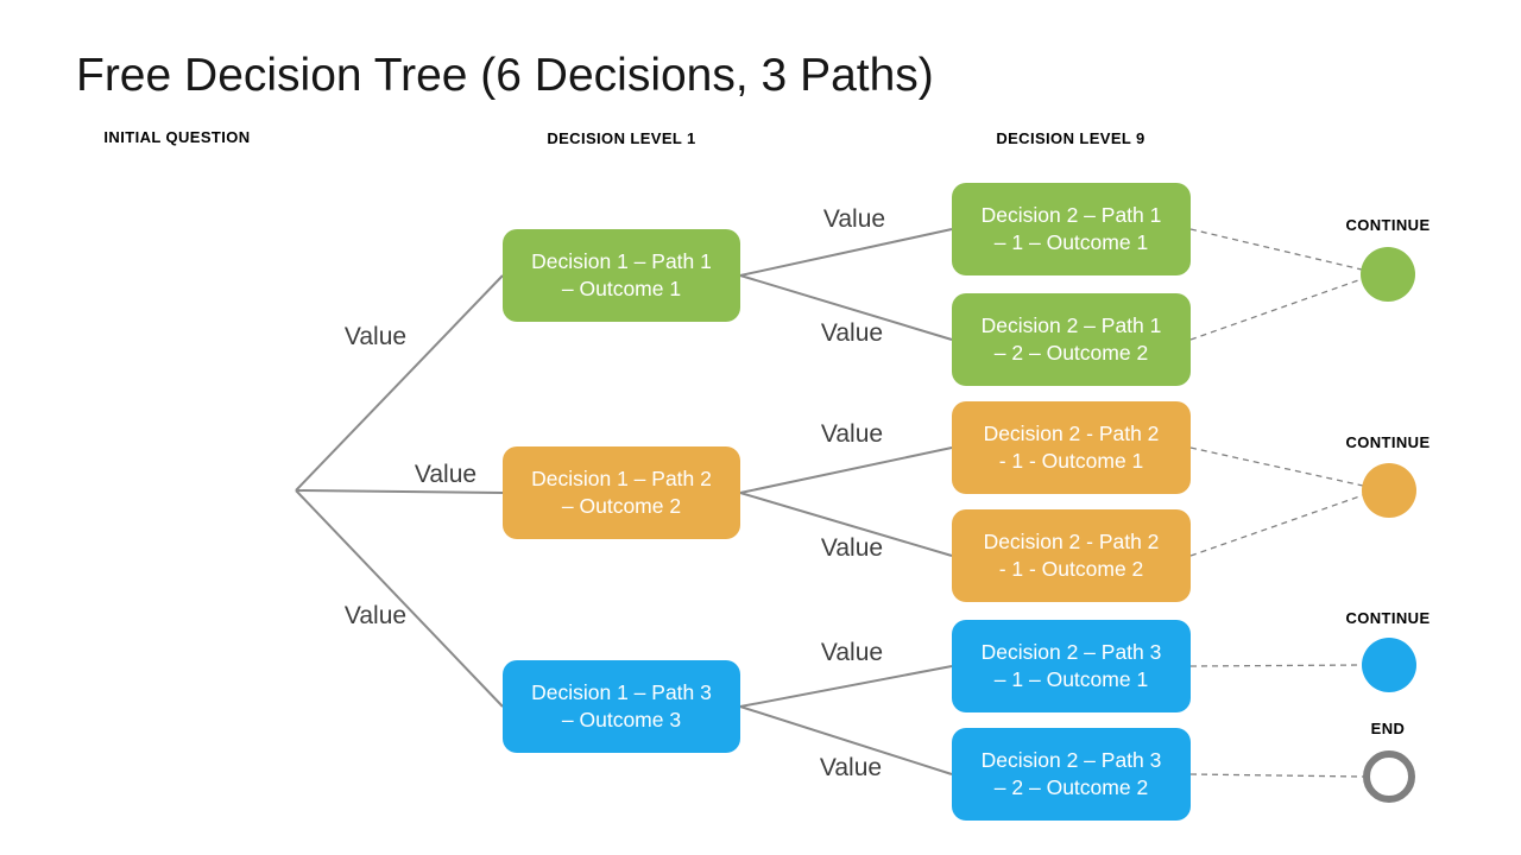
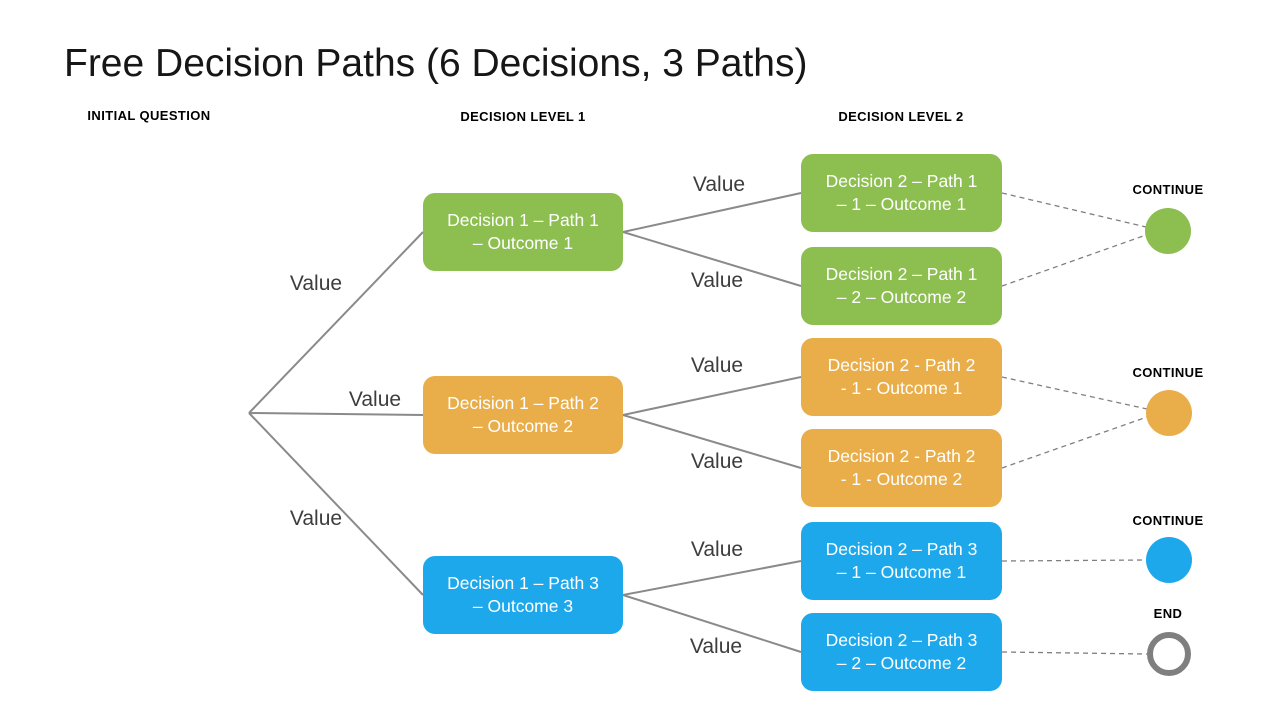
- Free Decision Tree (6 Decisions, 3 Paths)
+ Free Decision Paths (6 Decisions, 3 Paths)
  INITIAL QUESTION
  DECISION LEVEL 1
- DECISION LEVEL 9
+ DECISION LEVEL 2
  Decision 1 – Path 1
  – Outcome 1
  Decision 1 – Path 2
  – Outcome 2
  Decision 1 – Path 3
  – Outcome 3
  Decision 2 – Path 1
  – 1 – Outcome 1
  Decision 2 – Path 1
  – 2 – Outcome 2
  Decision 2 - Path 2
  - 1 - Outcome 1
  Decision 2 - Path 2
  - 1 - Outcome 2
  Decision 2 – Path 3
  – 1 – Outcome 1
  Decision 2 – Path 3
  – 2 – Outcome 2
  Value
  Value
  Value
  Value
  Value
  Value
  Value
  Value
  Value
  CONTINUE
  CONTINUE
  CONTINUE
  END
